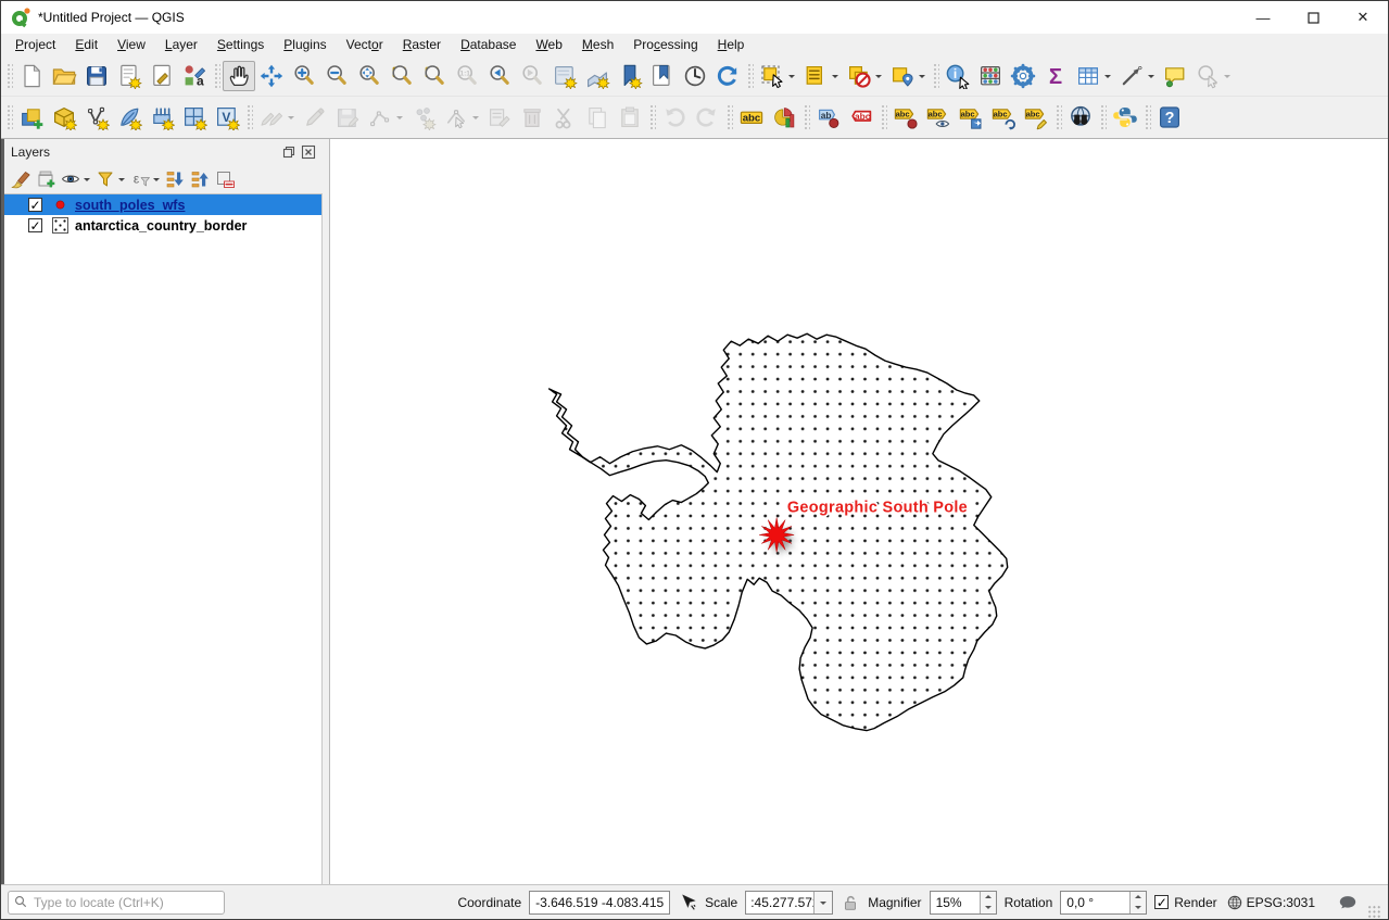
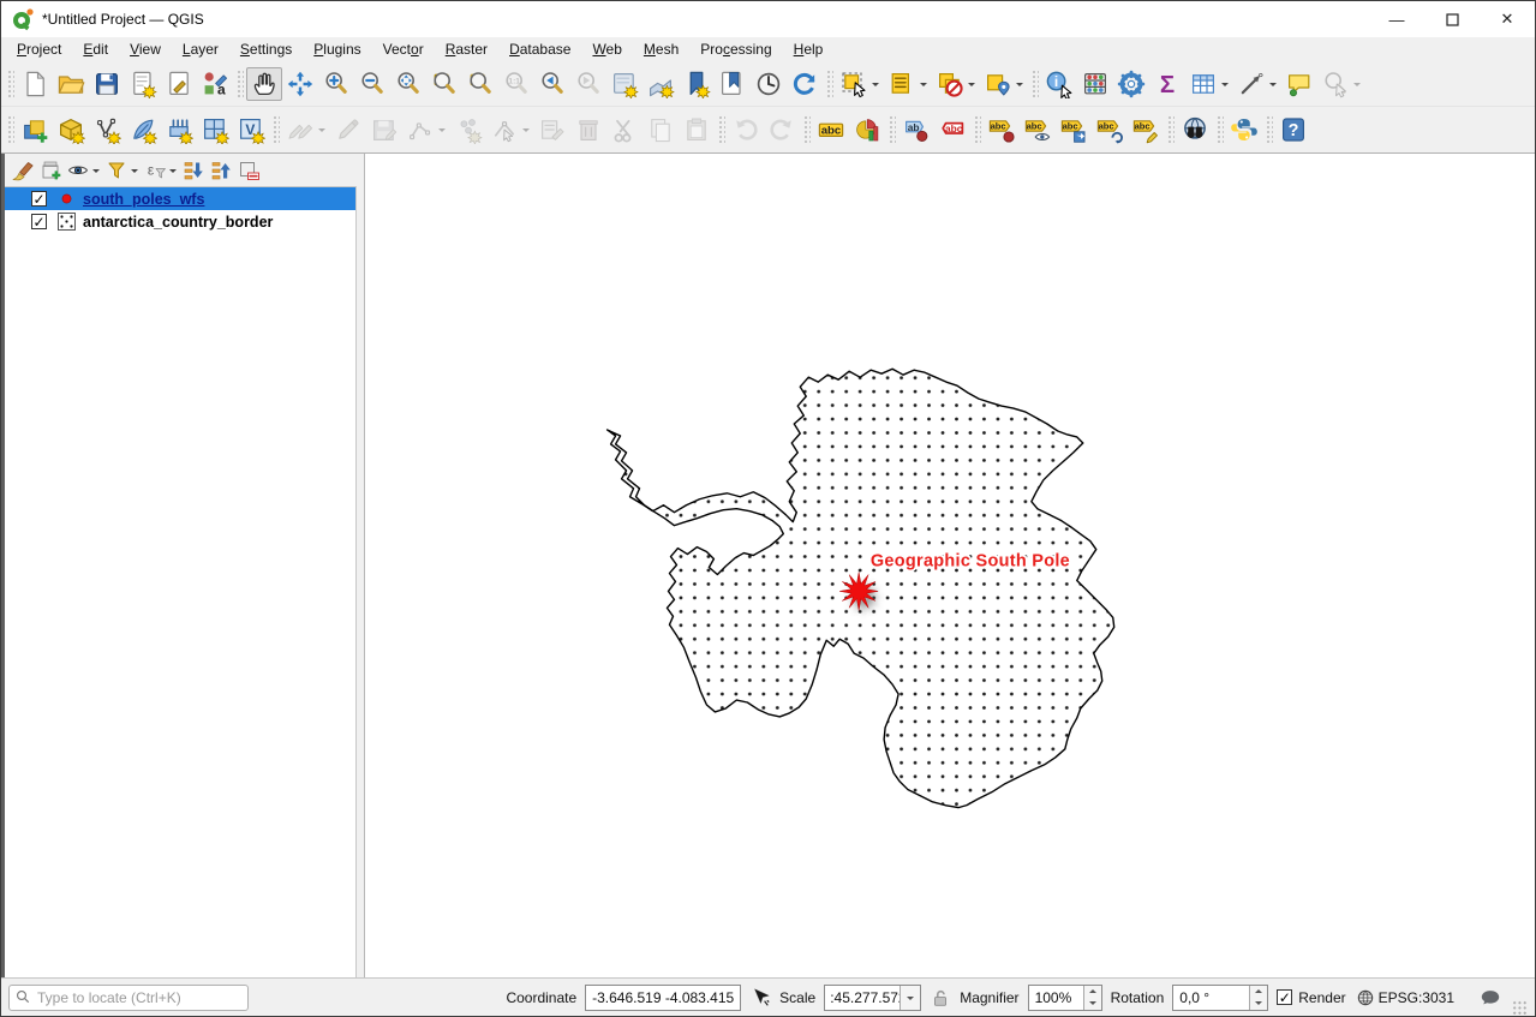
  *Untitled Project — QGIS
  —
  ✕
  Project
  Edit
  View
  Layer
  Settings
  Plugins
  Vector
  Raster
  Database
  Web
  Mesh
  Processing
  Help
  a
  i
  Σ
  °
  V
  abc
  ab
  abc
  abc
  abc
  abc
  abc
  abc
  ?
- Layers
  ε
  ✓
  south_poles_wfs
  ✓
  antarctica_country_border
  Geographic South Pole
  Type to locate (Ctrl+K)
  Coordinate
  -3.646.519 -4.083.415
  Scale
  :45.277.57
  Magnifier
- 15%
+ 100%
  Rotation
  0,0 °
  ✓
  Render
  EPSG:3031
